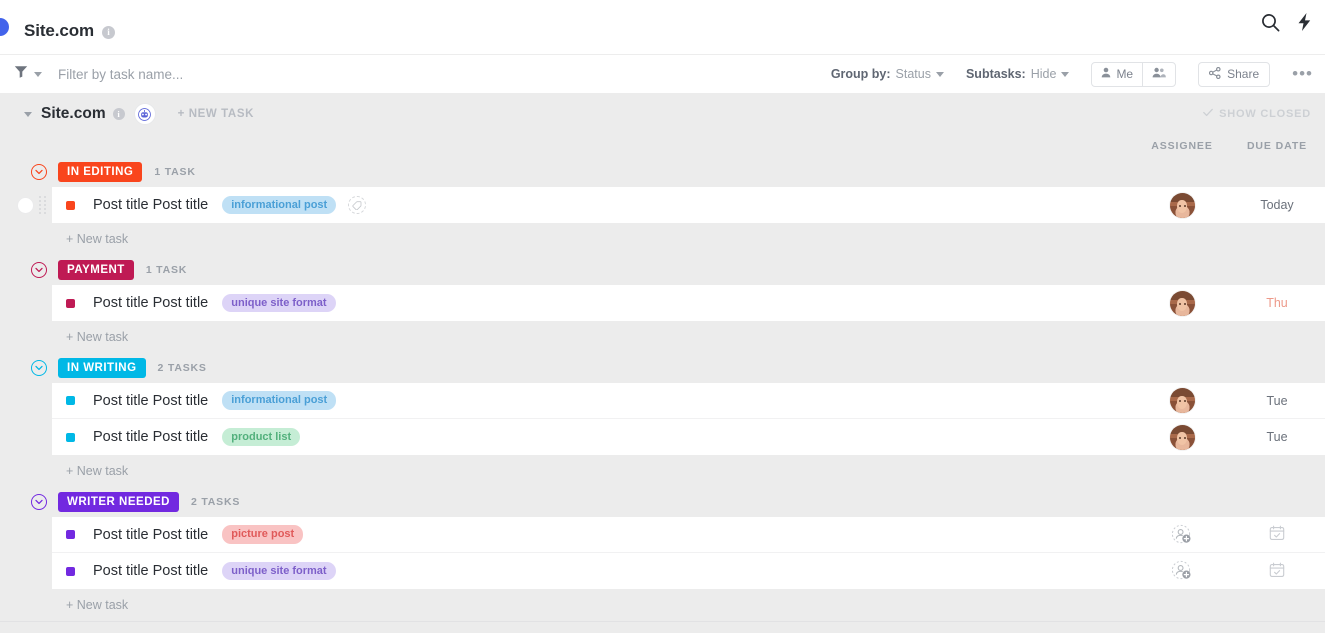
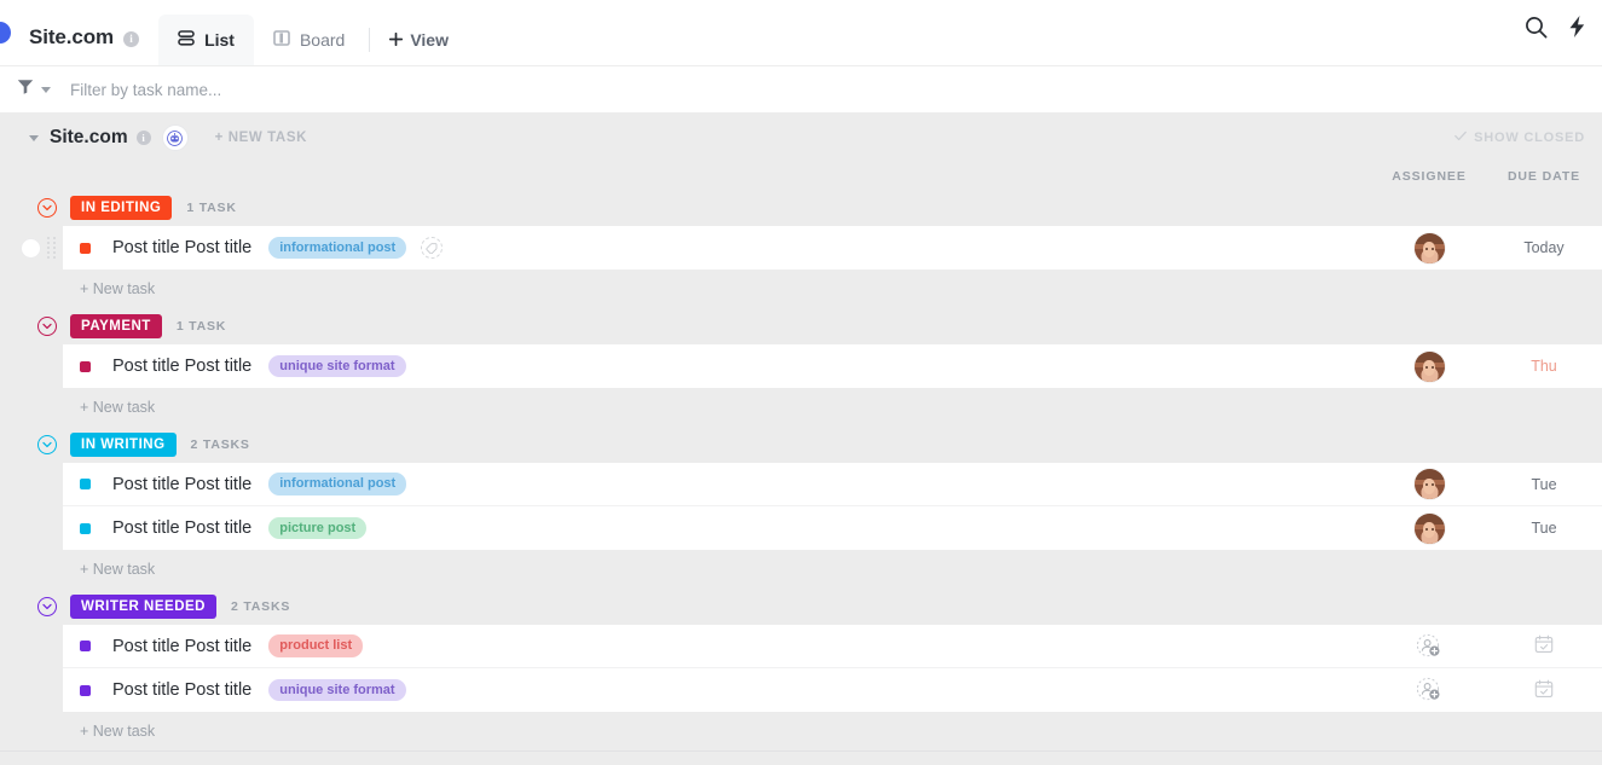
  Site.com
  i
+ List
+ Board
+ View
  Filter by task name...
- Group by:
- Status
- Subtasks:
- Hide
- Me
- Share
- •••
  Site.com
  i
  + NEW TASK
  SHOW CLOSED
  ASSIGNEE
  DUE DATE
  IN EDITING
  1 TASK
  Post title Post title
  informational post
  Today
  + New task
  PAYMENT
  1 TASK
  Post title Post title
  unique site format
  Thu
  + New task
  IN WRITING
  2 TASKS
  Post title Post title
  informational post
  Tue
  Post title Post title
- product list
+ picture post
  Tue
  + New task
  WRITER NEEDED
  2 TASKS
  Post title Post title
- picture post
+ product list
  Post title Post title
  unique site format
  + New task
